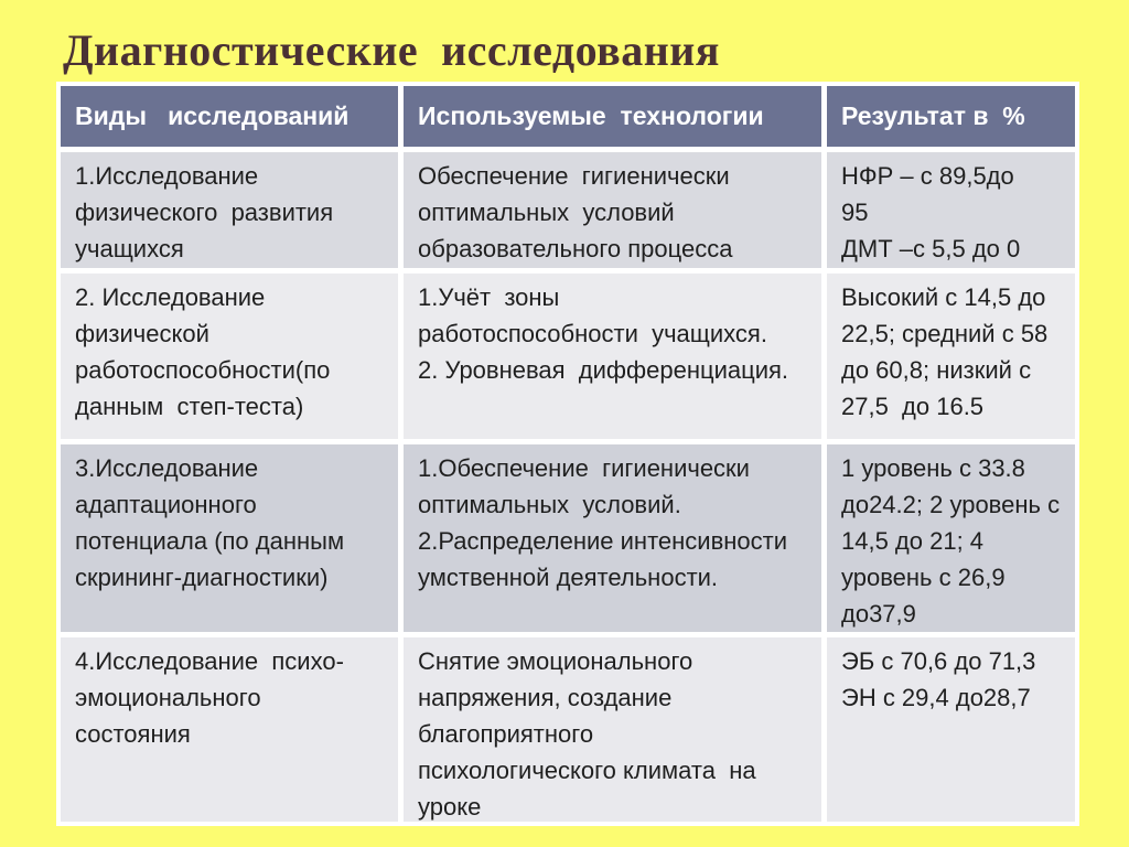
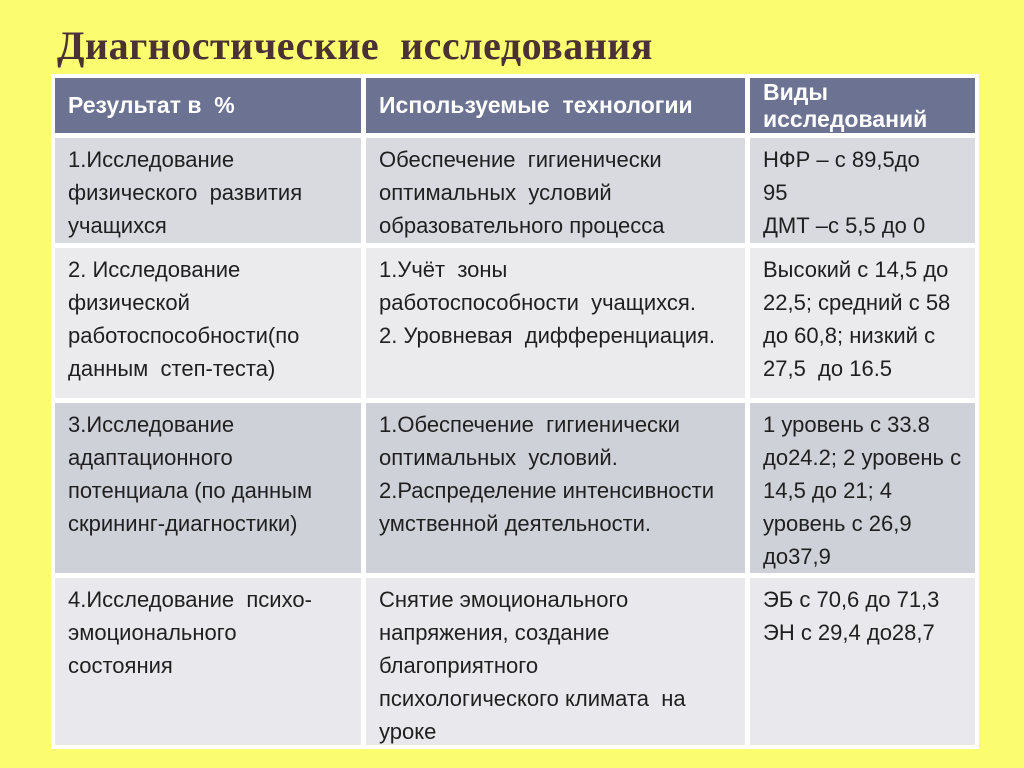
  Диагностические исследования
- Виды исследований
+ Результат в %
  Используемые технологии
- Результат в %
+ Виды исследований
  1.Исследование
  физического развития
  учащихся
  Обеспечение гигиенически
  оптимальных условий
  образовательного процесса
  НФР – с 89,5до
  95
  ДМТ –с 5,5 до 0
  2. Исследование
  физической
  работоспособности(по
  данным степ-теста)
  1.Учёт зоны
  работоспособности учащихся.
  2. Уровневая дифференциация.
  Высокий с 14,5 до
  22,5; средний с 58
  до 60,8; низкий с
  27,5 до 16.5
  3.Исследование
  адаптационного
  потенциала (по данным
  скрининг-диагностики)
  1.Обеспечение гигиенически
  оптимальных условий.
  2.Распределение интенсивности
  умственной деятельности.
  1 уровень с 33.8
  до24.2; 2 уровень с
  14,5 до 21; 4
  уровень с 26,9
  до37,9
  4.Исследование психо-
  эмоционального
  состояния
  Снятие эмоционального
  напряжения, создание
  благоприятного
  психологического климата на
  уроке
  ЭБ с 70,6 до 71,3
  ЭН с 29,4 до28,7
